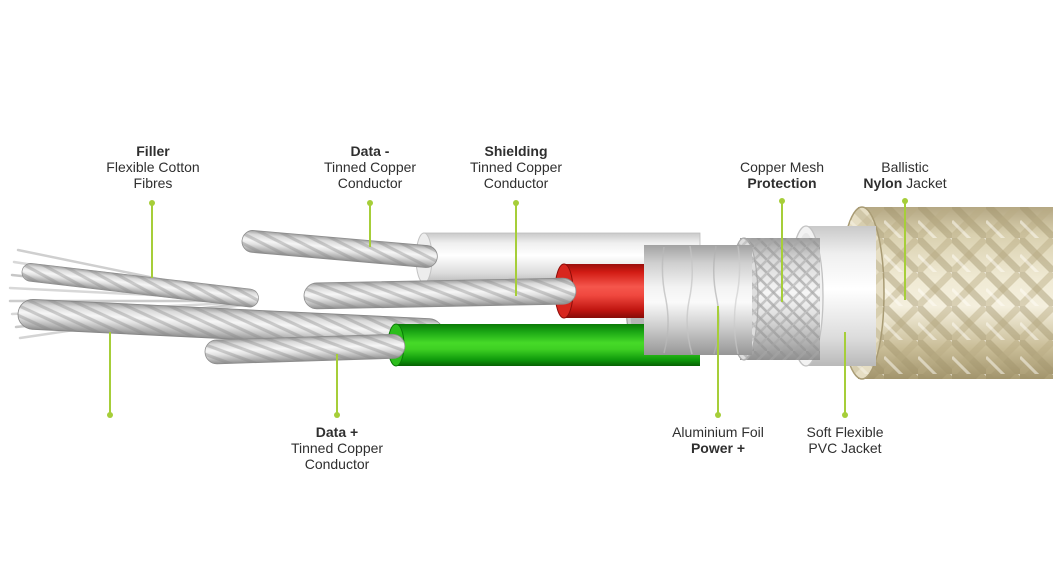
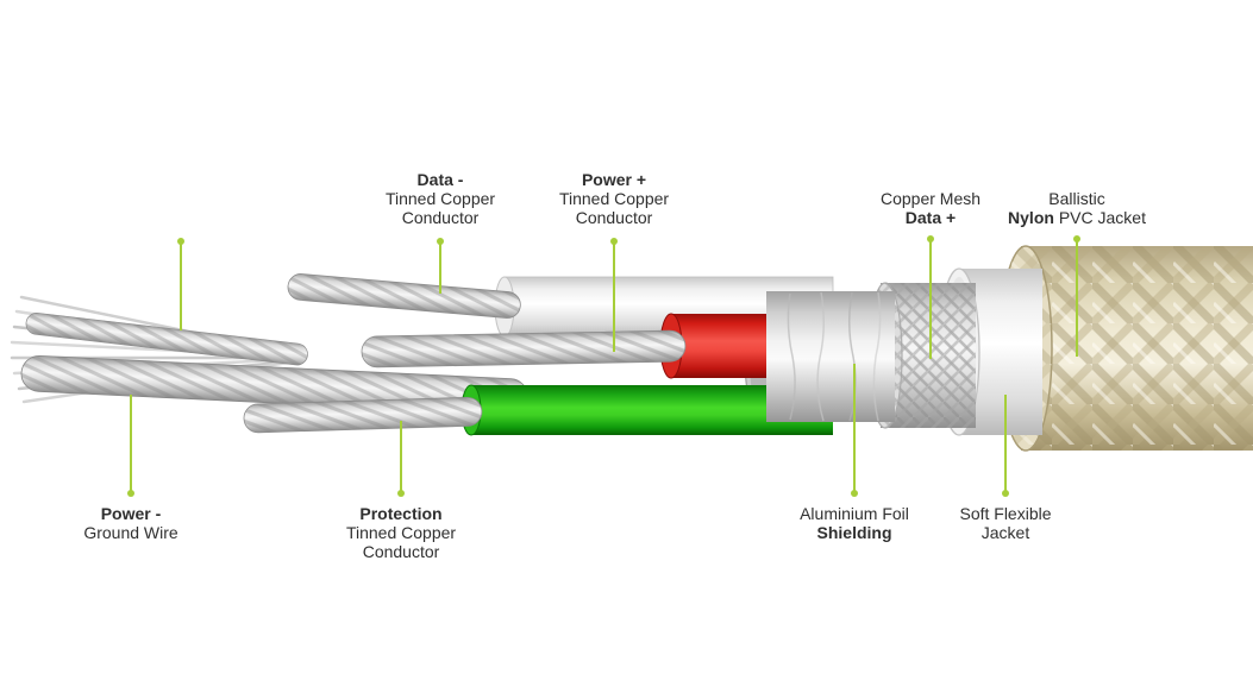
- Filler
- Flexible Cotton
- Fibres
  Data -
  Tinned Copper
  Conductor
- Shielding
+ Power +
  Tinned Copper
  Conductor
  Copper Mesh
- Protection
+ Data +
  Ballistic
- Nylon Jacket
+ Nylon PVC Jacket
+ Power -
+ Ground Wire
- Data +
+ Protection
  Tinned Copper
  Conductor
  Aluminium Foil
- Power +
+ Shielding
  Soft Flexible
- PVC Jacket
+ Jacket
